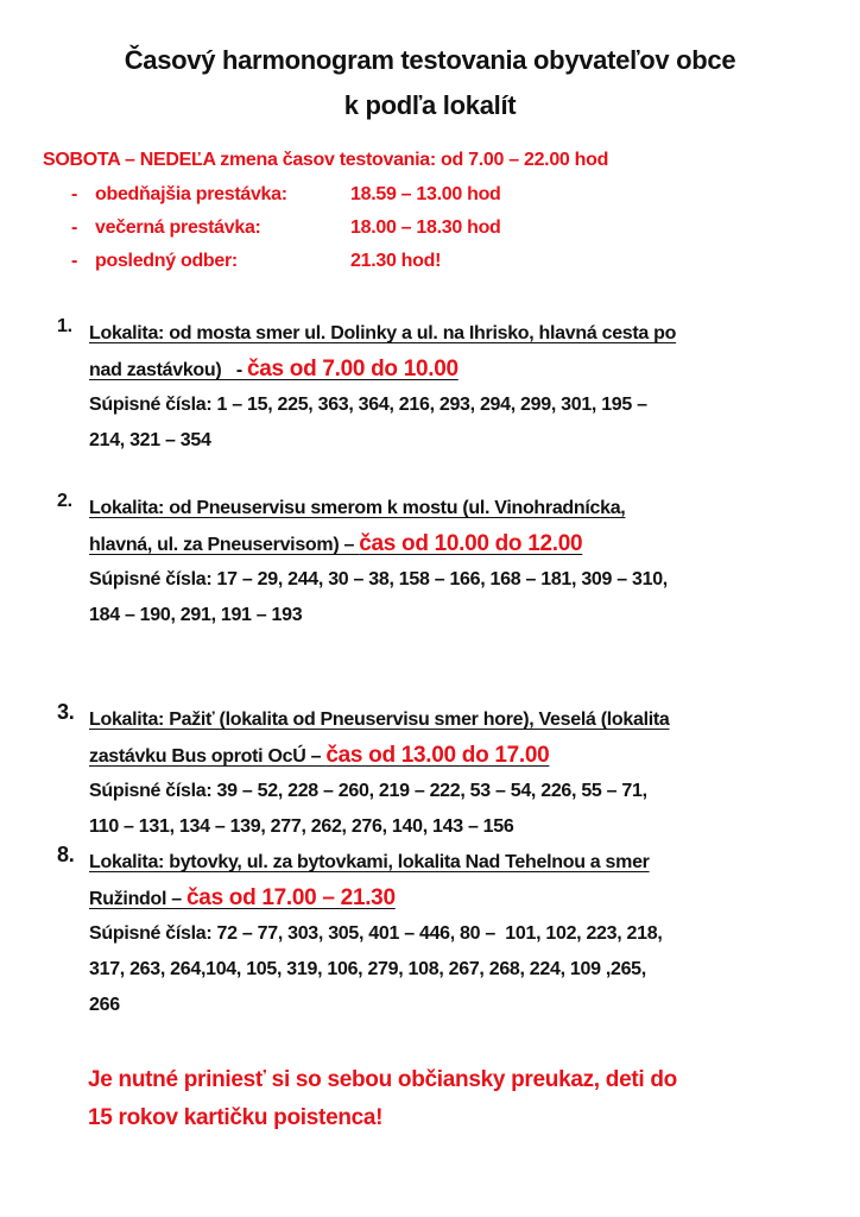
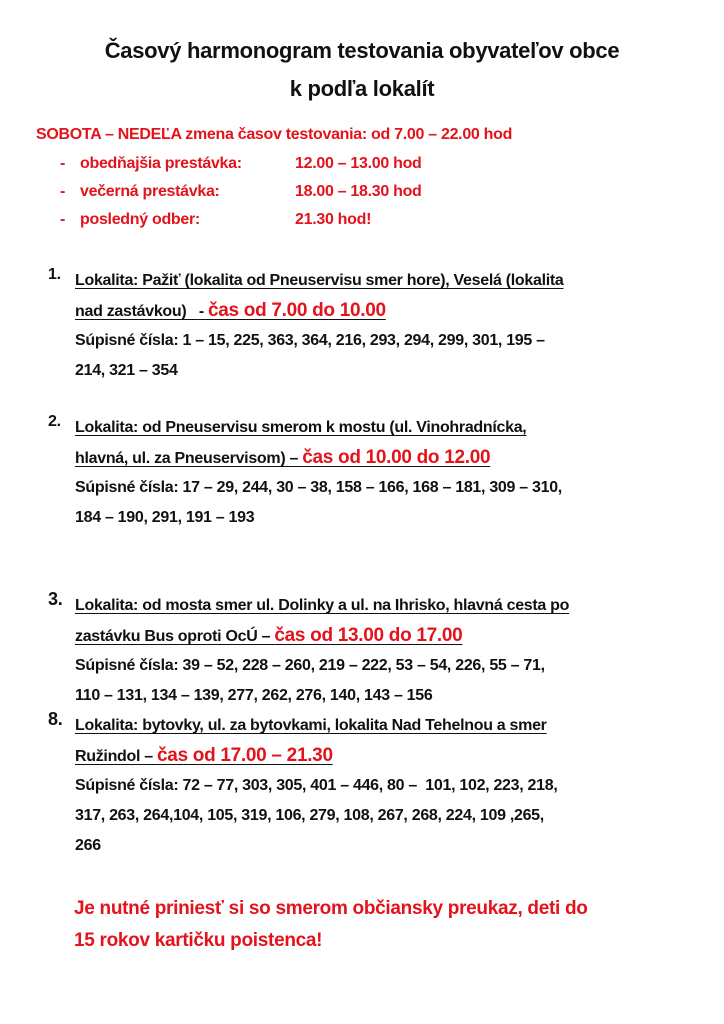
  Časový harmonogram testovania obyvateľov obce
  k podľa lokalít
  SOBOTA – NEDEĽA zmena časov testovania: od 7.00 – 22.00 hod
- - obedňajšia prestávka: 18.59 – 13.00 hod
+ - obedňajšia prestávka: 12.00 – 13.00 hod
  - večerná prestávka: 18.00 – 18.30 hod
  - posledný odber: 21.30 hod!
  1.
- Lokalita: od mosta smer ul. Dolinky a ul. na Ihrisko, hlavná cesta po
+ Lokalita: Pažiť (lokalita od Pneuservisu smer hore), Veselá (lokalita
  nad zastávkou) - čas od 7.00 do 10.00
  Súpisné čísla: 1 – 15, 225, 363, 364, 216, 293, 294, 299, 301, 195 –
  214, 321 – 354
  2.
  Lokalita: od Pneuservisu smerom k mostu (ul. Vinohradnícka,
  hlavná, ul. za Pneuservisom) – čas od 10.00 do 12.00
  Súpisné čísla: 17 – 29, 244, 30 – 38, 158 – 166, 168 – 181, 309 – 310,
  184 – 190, 291, 191 – 193
  3.
- Lokalita: Pažiť (lokalita od Pneuservisu smer hore), Veselá (lokalita
+ Lokalita: od mosta smer ul. Dolinky a ul. na Ihrisko, hlavná cesta po
  zastávku Bus oproti OcÚ – čas od 13.00 do 17.00
  Súpisné čísla: 39 – 52, 228 – 260, 219 – 222, 53 – 54, 226, 55 – 71,
  110 – 131, 134 – 139, 277, 262, 276, 140, 143 – 156
  8.
  Lokalita: bytovky, ul. za bytovkami, lokalita Nad Tehelnou a smer
  Ružindol – čas od 17.00 – 21.30
  Súpisné čísla: 72 – 77, 303, 305, 401 – 446, 80 – 101, 102, 223, 218,
  317, 263, 264,104, 105, 319, 106, 279, 108, 267, 268, 224, 109 ,265,
  266
- Je nutné priniesť si so sebou občiansky preukaz, deti do
+ Je nutné priniesť si so smerom občiansky preukaz, deti do
  15 rokov kartičku poistenca!
